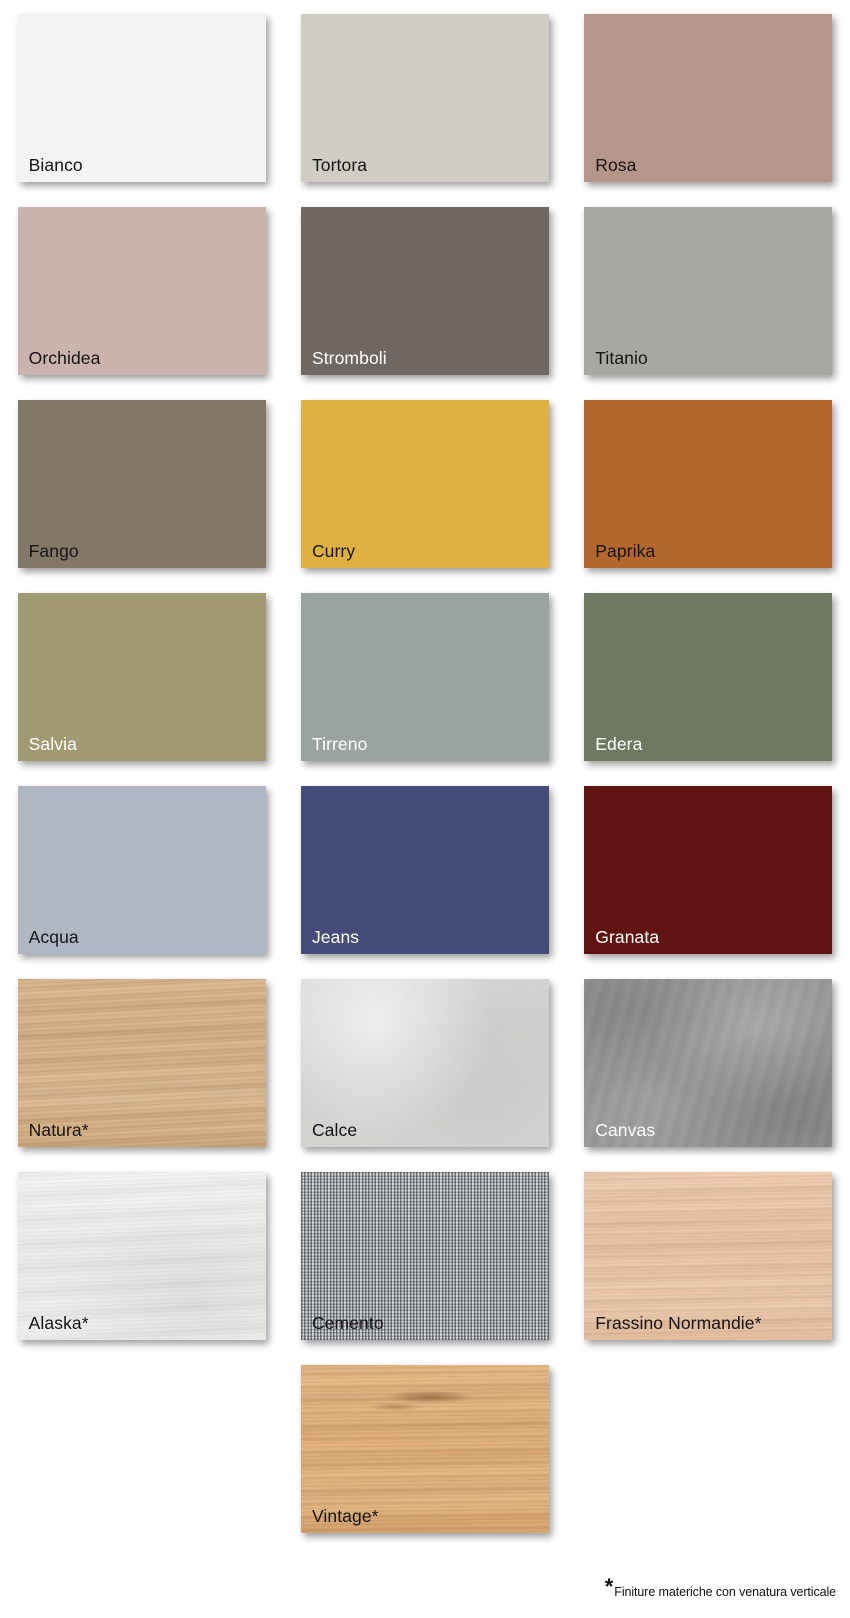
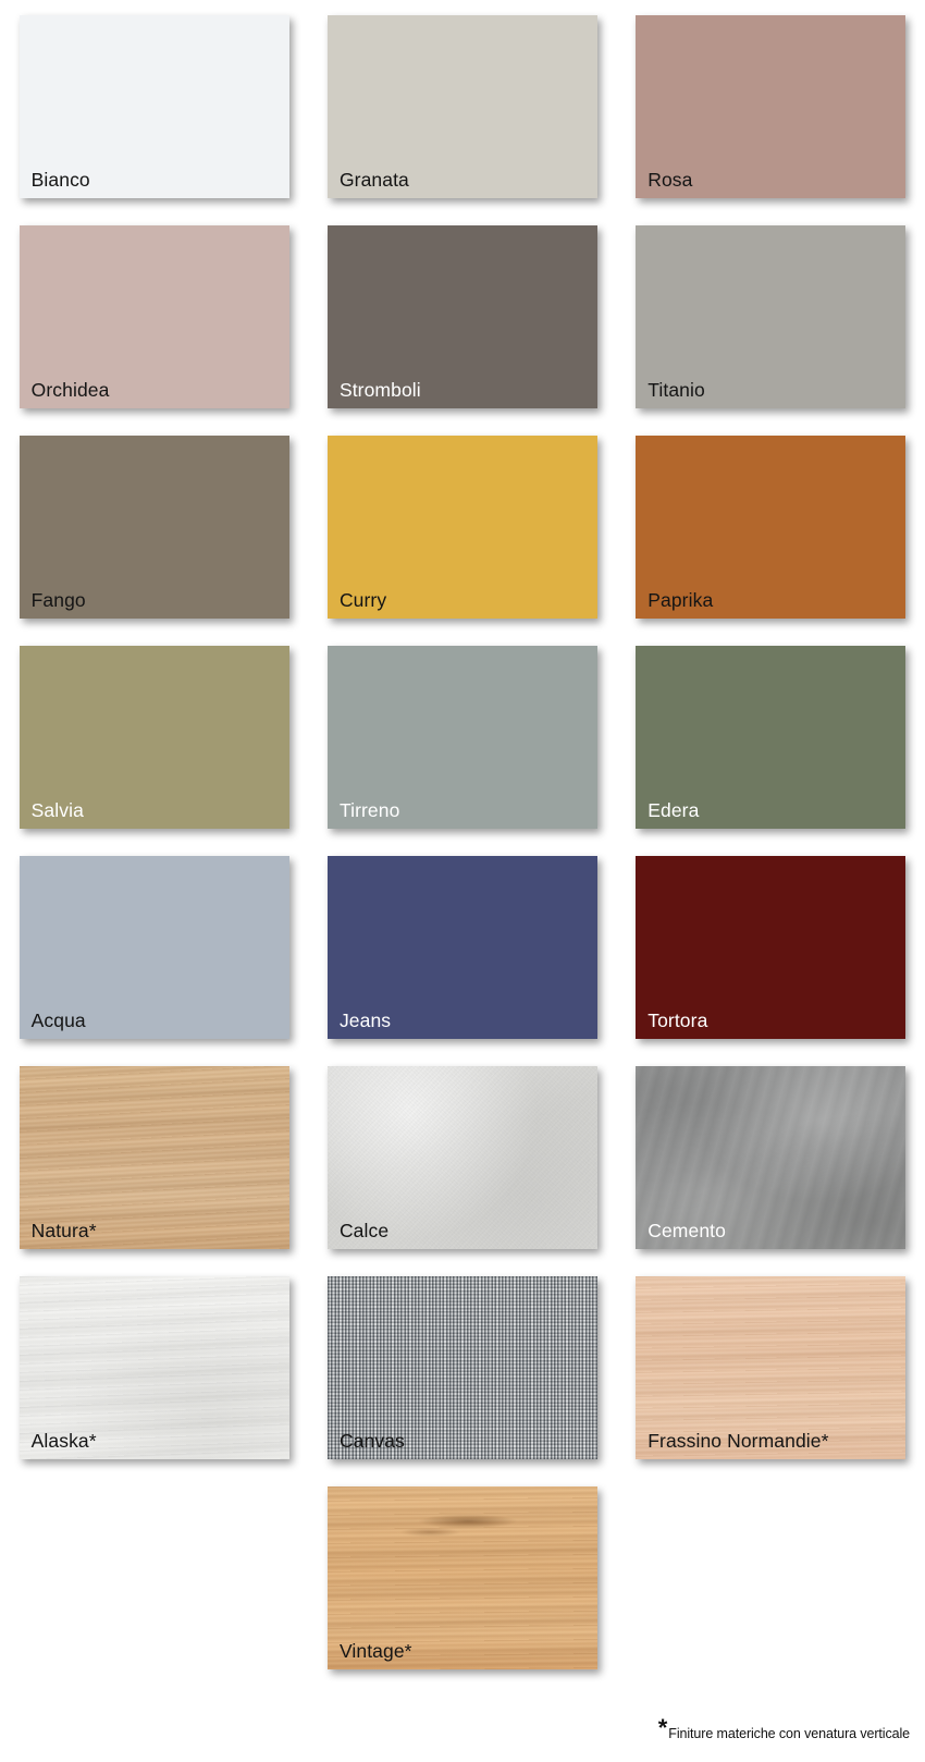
  Bianco
- Tortora
+ Granata
  Rosa
  Orchidea
  Stromboli
  Titanio
  Fango
  Curry
  Paprika
  Salvia
  Tirreno
  Edera
  Acqua
  Jeans
- Granata
+ Tortora
  Natura*
  Calce
- Canvas
+ Cemento
  Alaska*
- Cemento
+ Canvas
  Frassino Normandie*
  Vintage*
  *
  Finiture materiche con venatura verticale
